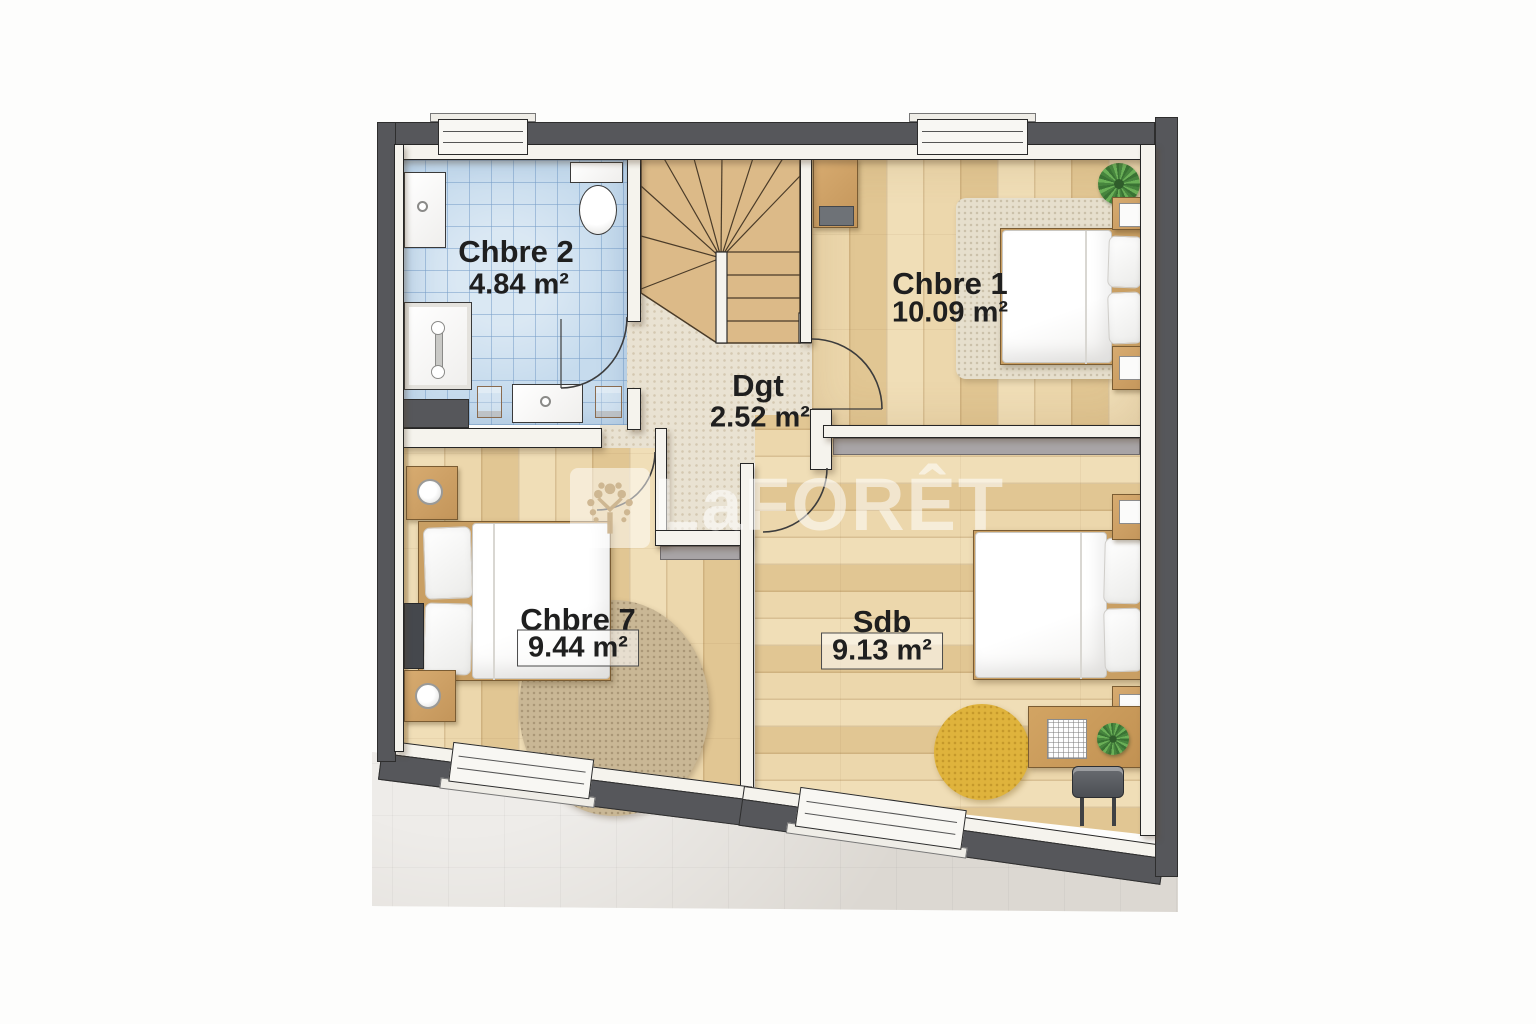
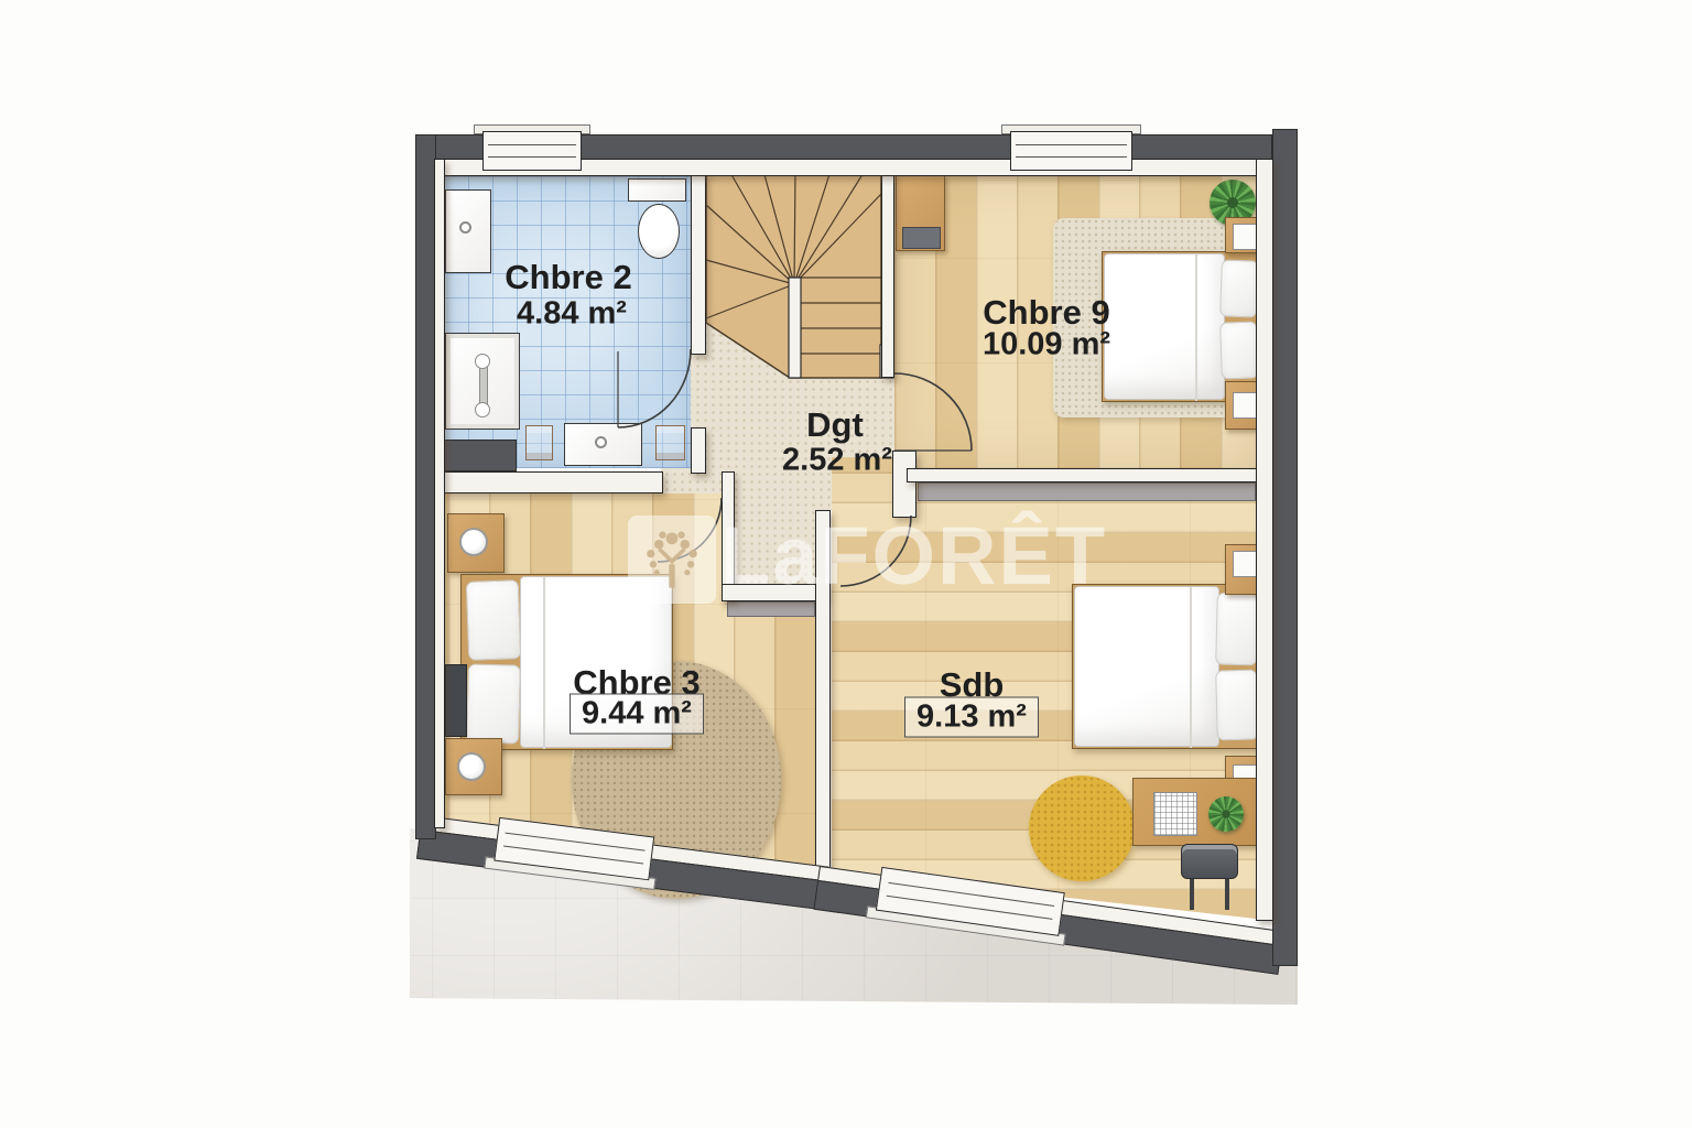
  LaFORÊT
  Chbre 2
  4.84 m²
- Chbre 1
+ Chbre 9
  10.09 m²
  Dgt
  2.52 m²
- Chbre 7
+ Chbre 3
  9.44 m²
  Sdb
  9.13 m²
